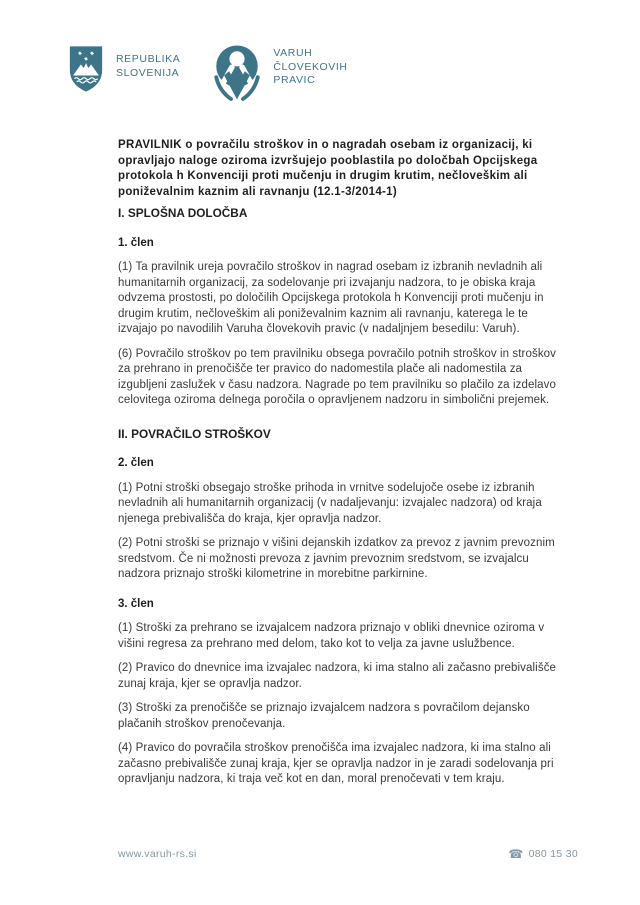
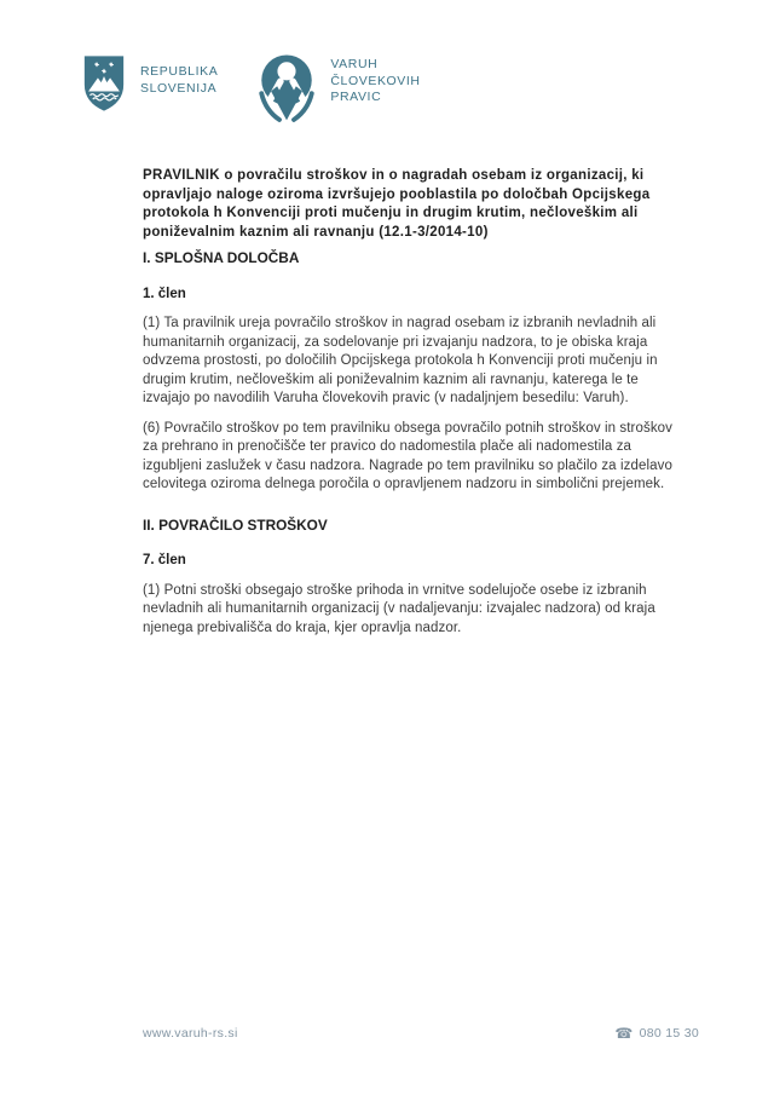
  REPUBLIKA
  SLOVENIJA
  VARUH
  ČLOVEKOVIH
  PRAVIC
- PRAVILNIK o povračilu stroškov in o nagradah osebam iz organizacij, ki opravljajo naloge oziroma izvršujejo pooblastila po določbah Opcijskega protokola h Konvenciji proti mučenju in drugim krutim, nečloveškim ali poniževalnim kaznim ali ravnanju (12.1-3/2014-1)
+ PRAVILNIK o povračilu stroškov in o nagradah osebam iz organizacij, ki opravljajo naloge oziroma izvršujejo pooblastila po določbah Opcijskega protokola h Konvenciji proti mučenju in drugim krutim, nečloveškim ali poniževalnim kaznim ali ravnanju (12.1-3/2014-10)
  I. SPLOŠNA DOLOČBA
  1. člen
  (1) Ta pravilnik ureja povračilo stroškov in nagrad osebam iz izbranih nevladnih ali humanitarnih organizacij, za sodelovanje pri izvajanju nadzora, to je obiska kraja odvzema prostosti, po določilih Opcijskega protokola h Konvenciji proti mučenju in drugim krutim, nečloveškim ali poniževalnim kaznim ali ravnanju, katerega le te izvajajo po navodilih Varuha človekovih pravic (v nadaljnjem besedilu: Varuh).
  (6) Povračilo stroškov po tem pravilniku obsega povračilo potnih stroškov in stroškov za prehrano in prenočišče ter pravico do nadomestila plače ali nadomestila za izgubljeni zaslužek v času nadzora. Nagrade po tem pravilniku so plačilo za izdelavo celovitega oziroma delnega poročila o opravljenem nadzoru in simbolični prejemek.
  II. POVRAČILO STROŠKOV
- 2. člen
+ 7. člen
  (1) Potni stroški obsegajo stroške prihoda in vrnitve sodelujoče osebe iz izbranih nevladnih ali humanitarnih organizacij (v nadaljevanju: izvajalec nadzora) od kraja njenega prebivališča do kraja, kjer opravlja nadzor.
- (2) Potni stroški se priznajo v višini dejanskih izdatkov za prevoz z javnim prevoznim sredstvom. Če ni možnosti prevoza z javnim prevoznim sredstvom, se izvajalcu nadzora priznajo stroški kilometrine in morebitne parkirnine.
- 3. člen
- (1) Stroški za prehrano se izvajalcem nadzora priznajo v obliki dnevnice oziroma v višini regresa za prehrano med delom, tako kot to velja za javne uslužbence.
- (2) Pravico do dnevnice ima izvajalec nadzora, ki ima stalno ali začasno prebivališče zunaj kraja, kjer se opravlja nadzor.
- (3) Stroški za prenočišče se priznajo izvajalcem nadzora s povračilom dejansko plačanih stroškov prenočevanja.
- (4) Pravico do povračila stroškov prenočišča ima izvajalec nadzora, ki ima stalno ali začasno prebivališče zunaj kraja, kjer se opravlja nadzor in je zaradi sodelovanja pri opravljanju nadzora, ki traja več kot en dan, moral prenočevati v tem kraju.
  www.varuh-rs.si
  ☎
  080 15 30
